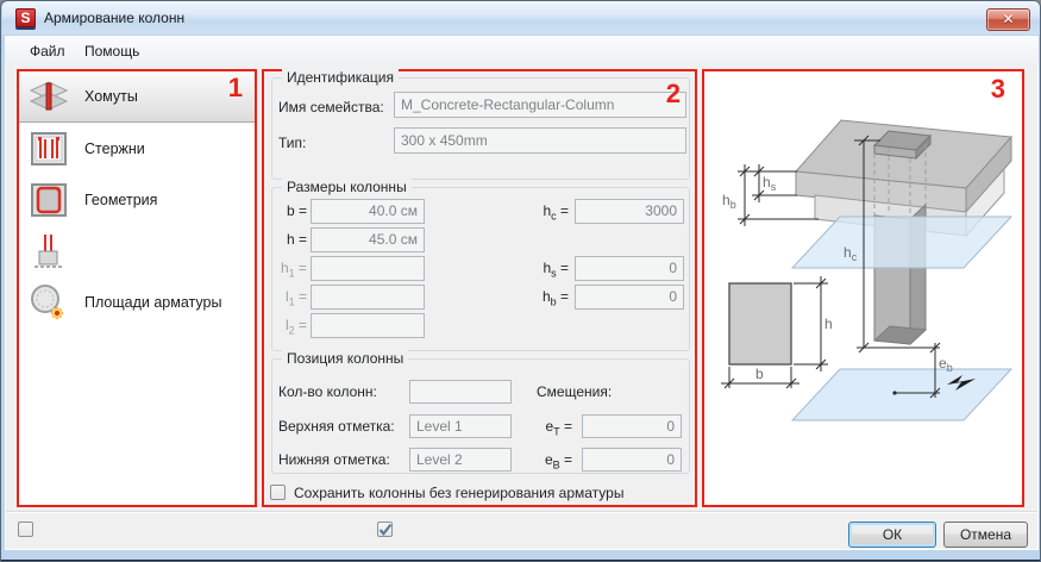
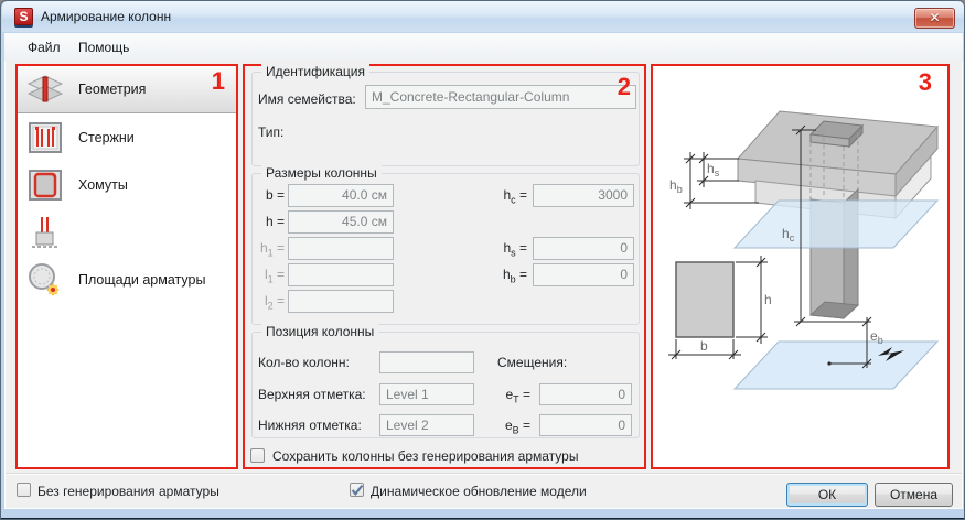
  S
  Армирование колонн
  ✕
  Файл
  Помощь
- Хомуты
+ Геометрия
  Стержни
- Геометрия
+ Хомуты
  Площади арматуры
  1
  Идентификация
  Имя семейства:
  M_Concrete-Rectangular-Column
  Тип:
- 300 x 450mm
  Размеры колонны
  b =
  40.0 см
  h =
  45.0 см
  h1 =
  l1 =
  l2 =
  hc =
  3000
  hs =
  0
  hb =
  0
  Позиция колонны
  Кол-во колонн:
  Смещения:
  Верхняя отметка:
  Level 1
  eT =
  0
  Нижняя отметка:
  Level 2
  eB =
  0
  Сохранить колонны без генерирования арматуры
  2
  hs
  hb
  hc
  h
  b
  eb
  3
+ Без генерирования арматуры
+ Динамическое обновление модели
  ОК
  Отмена
